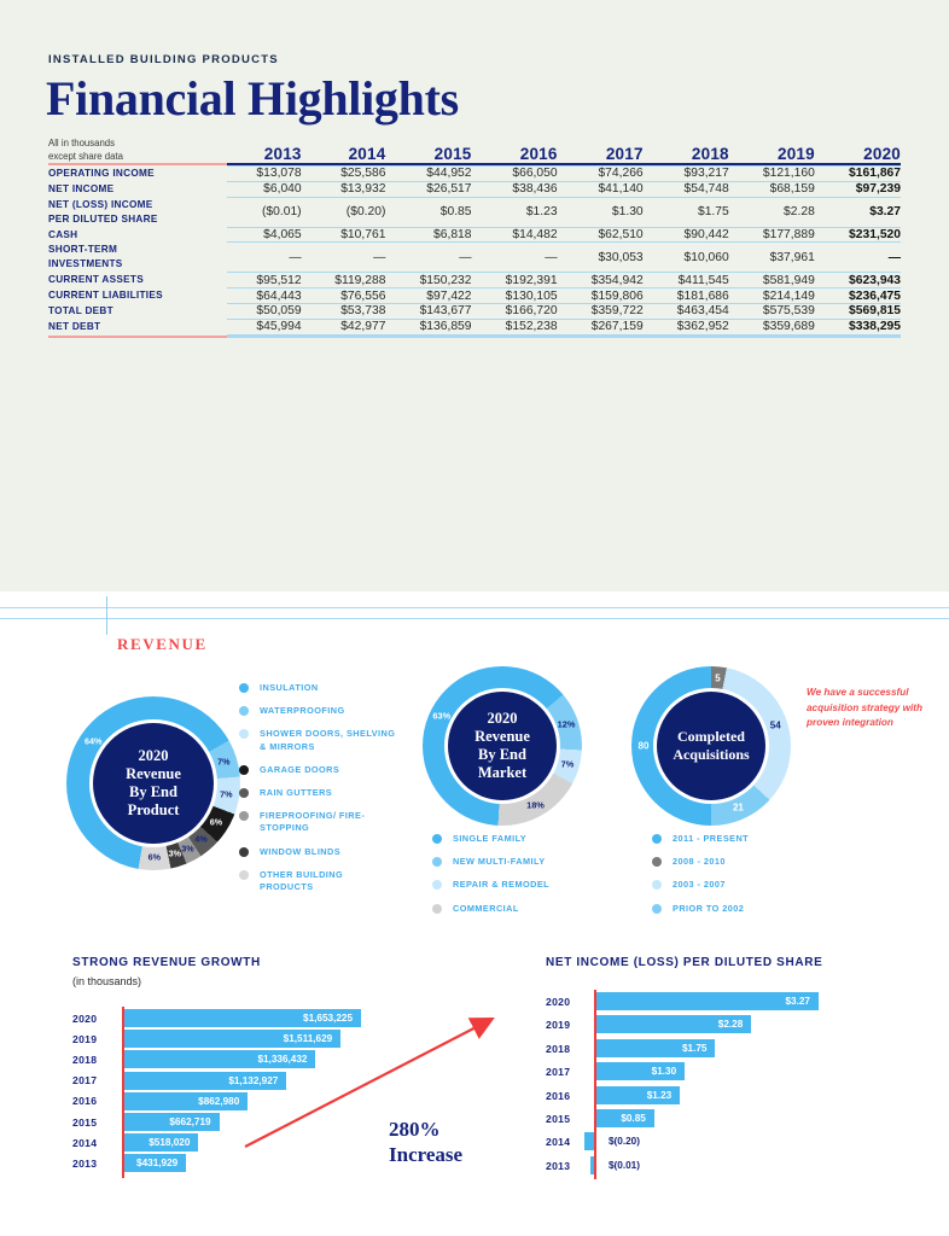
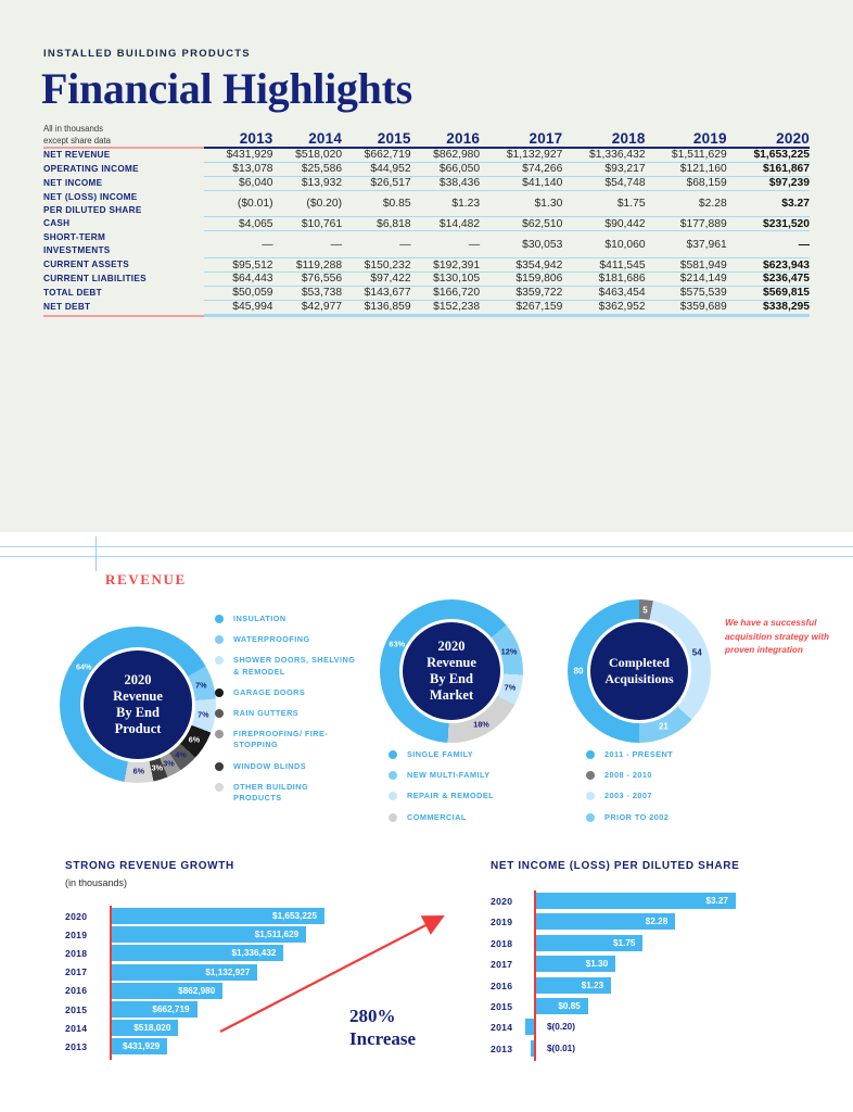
  INSTALLED BUILDING PRODUCTS
  Financial Highlights
  All in thousandsexcept share data	2013	2014	2015	2016	2017	2018	2019	2020
+ NET REVENUE	$431,929	$518,020	$662,719	$862,980	$1,132,927	$1,336,432	$1,511,629	$1,653,225
  OPERATING INCOME	$13,078	$25,586	$44,952	$66,050	$74,266	$93,217	$121,160	$161,867
  NET INCOME	$6,040	$13,932	$26,517	$38,436	$41,140	$54,748	$68,159	$97,239
  NET (LOSS) INCOMEPER DILUTED SHARE	($0.01)	($0.20)	$0.85	$1.23	$1.30	$1.75	$2.28	$3.27
  CASH	$4,065	$10,761	$6,818	$14,482	$62,510	$90,442	$177,889	$231,520
  SHORT-TERMINVESTMENTS	—	—	—	—	$30,053	$10,060	$37,961	—
  CURRENT ASSETS	$95,512	$119,288	$150,232	$192,391	$354,942	$411,545	$581,949	$623,943
  CURRENT LIABILITIES	$64,443	$76,556	$97,422	$130,105	$159,806	$181,686	$214,149	$236,475
  TOTAL DEBT	$50,059	$53,738	$143,677	$166,720	$359,722	$463,454	$575,539	$569,815
  NET DEBT	$45,994	$42,977	$136,859	$152,238	$267,159	$362,952	$359,689	$338,295
  REVENUE
  2020
  Revenue
  By End
  Product
  64%
  7%
  7%
  6%
  4%
  3%
  3%
  6%
  INSULATION
  WATERPROOFING
- SHOWER DOORS, SHELVING & MIRRORS
+ SHOWER DOORS, SHELVING & REMODEL
  GARAGE DOORS
  RAIN GUTTERS
  FIREPROOFING/ FIRE-STOPPING
  WINDOW BLINDS
  OTHER BUILDING PRODUCTS
  2020
  Revenue
  By End
  Market
  63%
  12%
  7%
  18%
  SINGLE FAMILY
  NEW MULTI-FAMILY
  REPAIR & REMODEL
  COMMERCIAL
  Completed
  Acquisitions
  80
  5
  54
  21
  2011 - PRESENT
  2008 - 2010
  2003 - 2007
  PRIOR TO 2002
  We have a successful acquisition strategy with proven integration
  STRONG REVENUE GROWTH
  (in thousands)
  2020
  $1,653,225
  2019
  $1,511,629
  2018
  $1,336,432
  2017
  $1,132,927
  2016
  $862,980
  2015
  $662,719
  2014
  $518,020
  2013
  $431,929
  280%
  Increase
  NET INCOME (LOSS) PER DILUTED SHARE
  2020
  $3.27
  2019
  $2.28
  2018
  $1.75
  2017
  $1.30
  2016
  $1.23
  2015
  $0.85
  2014
  $(0.20)
  2013
  $(0.01)
